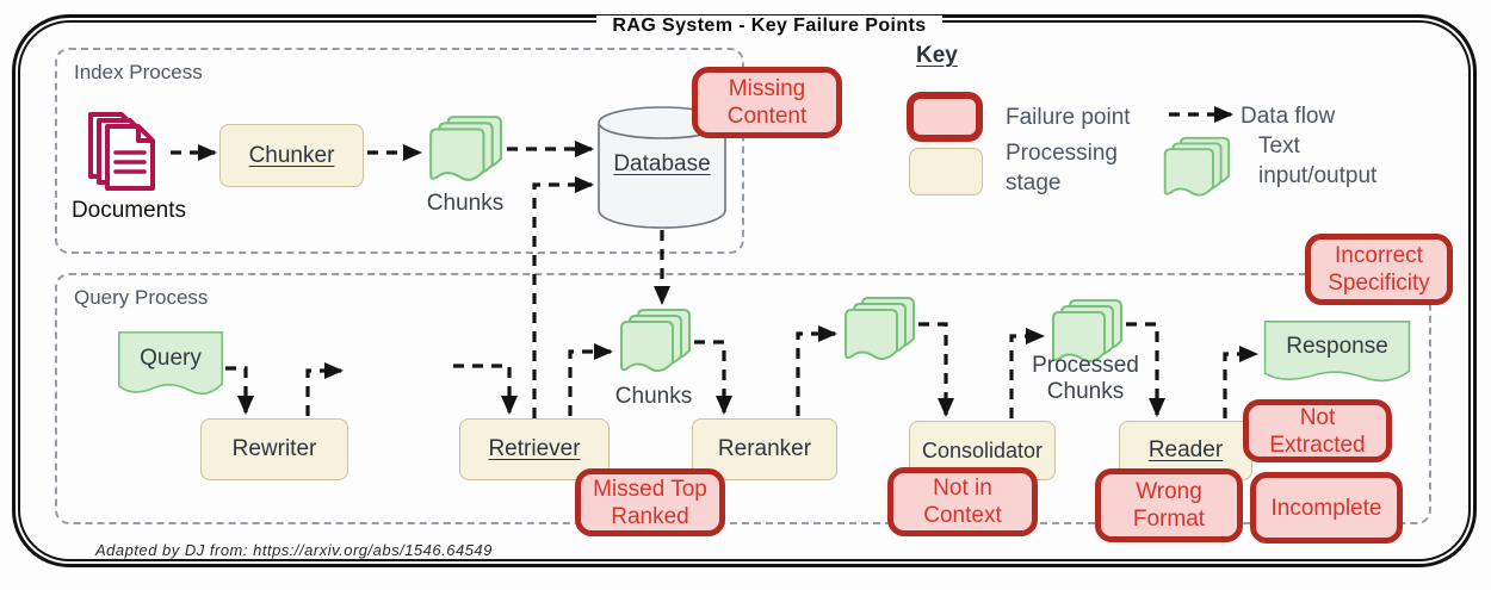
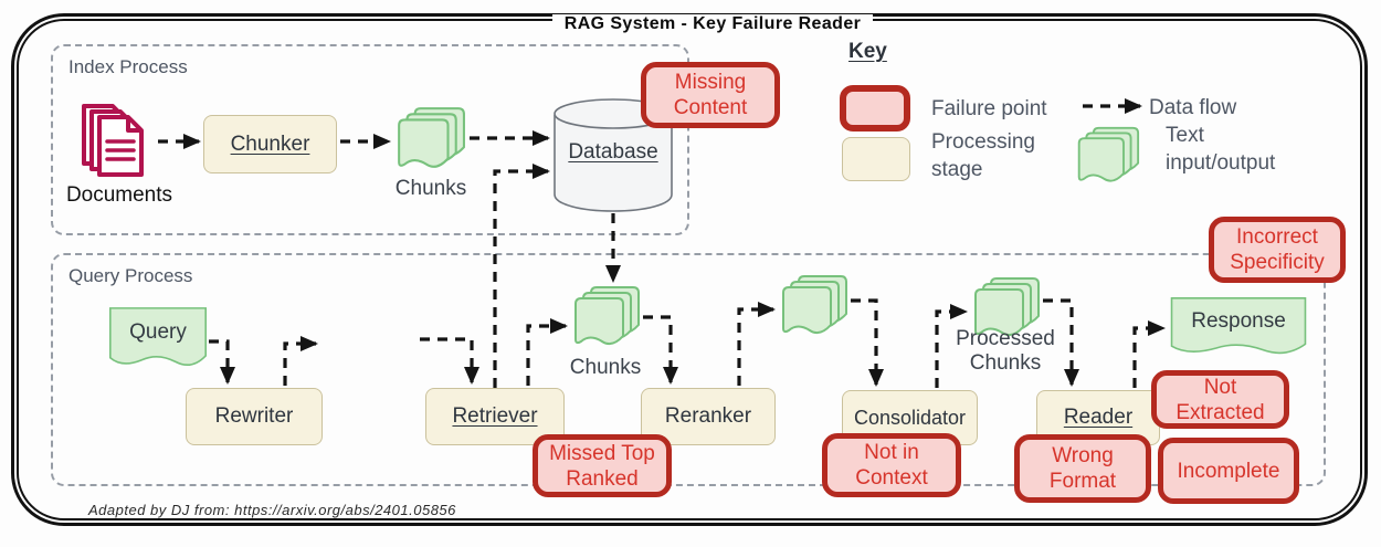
- RAG System - Key Failure Points
+ RAG System - Key Failure Reader
  Index Process
  Query Process
  Documents
  Chunker
  Chunks
  Database
  Missing Content
  Key
  Failure point
  Processing stage
  Data flow
  Text input/output
  Query
  Rewriter
  Retriever
  Chunks
  Reranker
  Consolidator
  Processed Chunks
  Reader
  Response
  Missed Top Ranked
  Not in Context
  Wrong Format
  Not Extracted
  Incomplete
  Incorrect Specificity
- Adapted by DJ from: https://arxiv.org/abs/1546.64549
+ Adapted by DJ from: https://arxiv.org/abs/2401.05856
